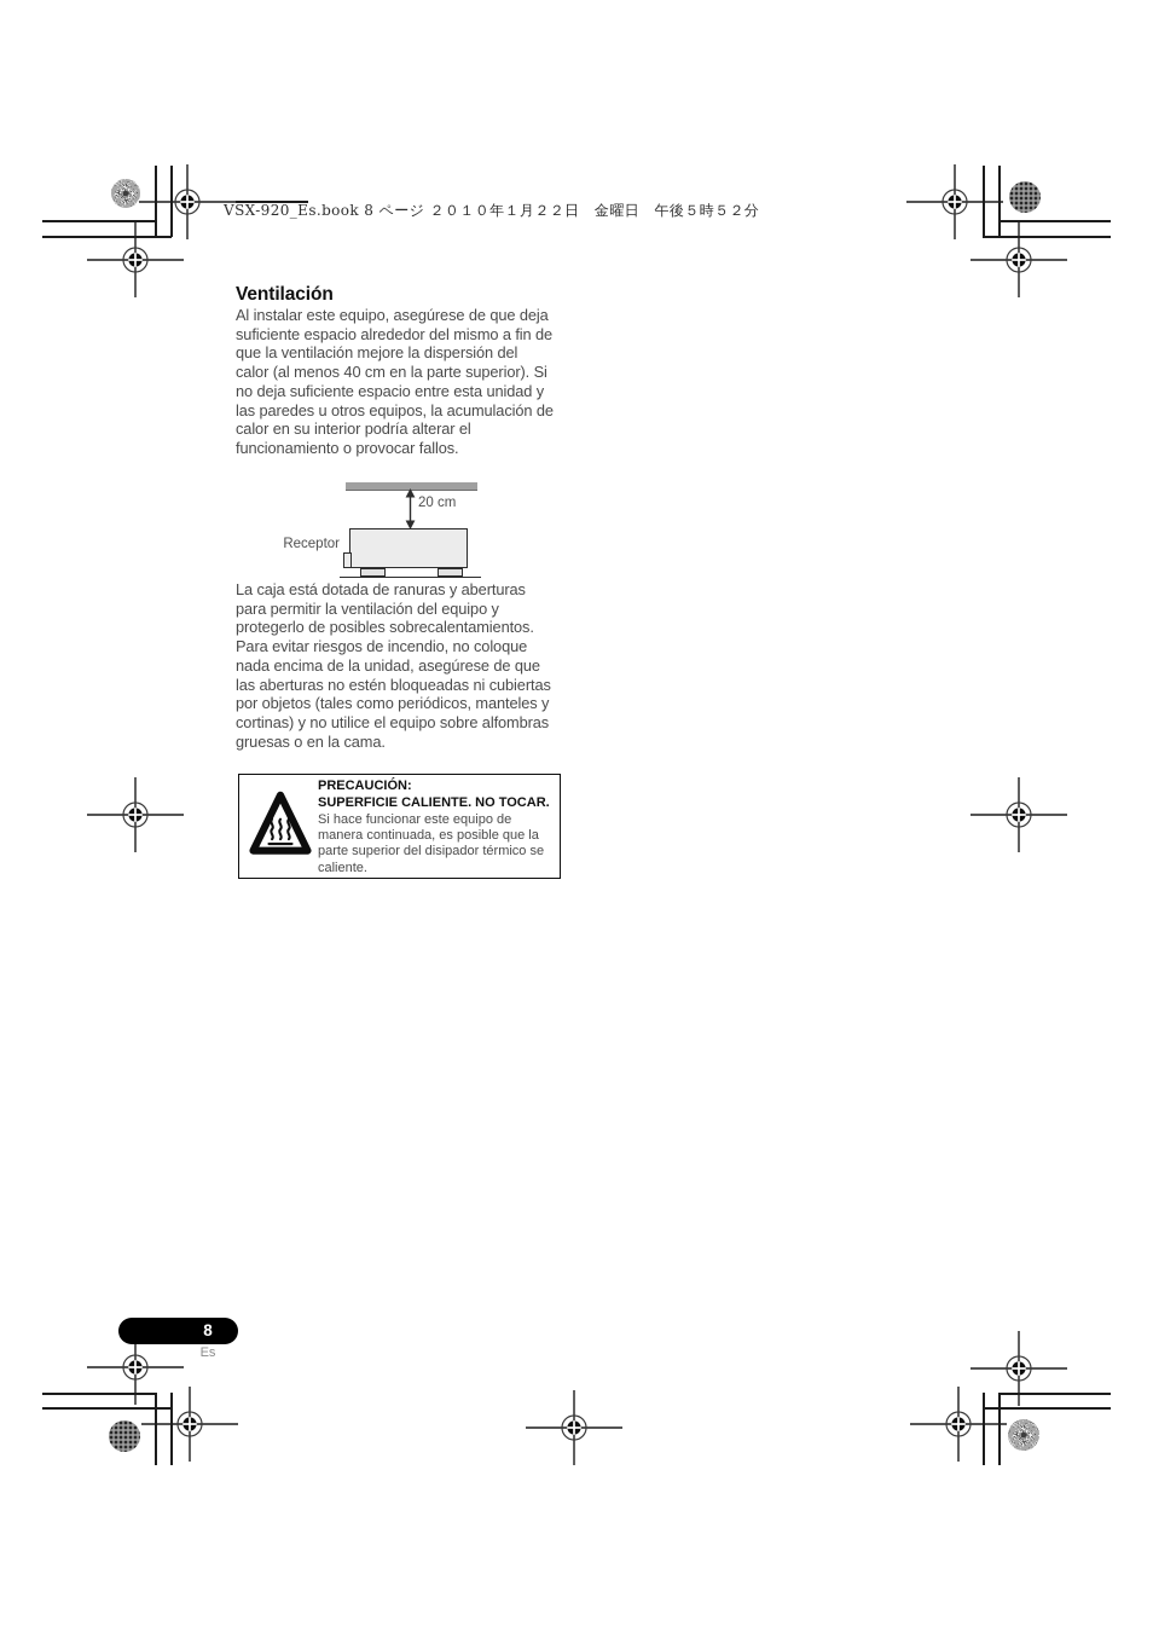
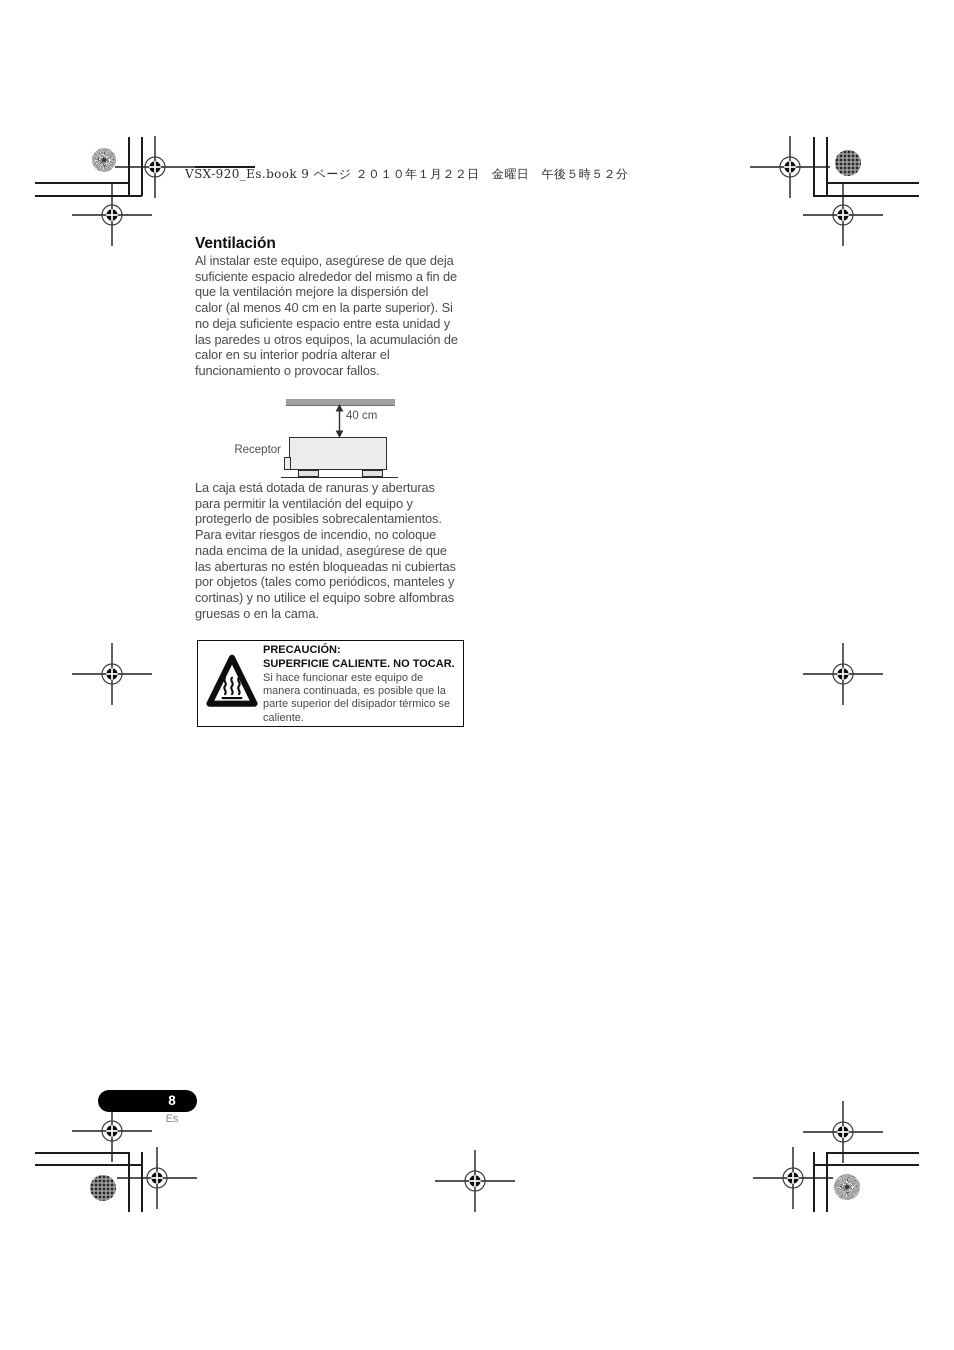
- VSX-920_Es.book 8 ページ ２０１０年１月２２日 金曜日 午後５時５２分
+ VSX-920_Es.book 9 ページ ２０１０年１月２２日 金曜日 午後５時５２分
  Ventilación
  Al instalar este equipo, asegúrese de que deja
  suficiente espacio alrededor del mismo a fin de
  que la ventilación mejore la dispersión del
  calor (al menos 40 cm en la parte superior). Si
  no deja suficiente espacio entre esta unidad y
  las paredes u otros equipos, la acumulación de
  calor en su interior podría alterar el
  funcionamiento o provocar fallos.
- 20 cm
+ 40 cm
  Receptor
  La caja está dotada de ranuras y aberturas
  para permitir la ventilación del equipo y
  protegerlo de posibles sobrecalentamientos.
  Para evitar riesgos de incendio, no coloque
  nada encima de la unidad, asegúrese de que
  las aberturas no estén bloqueadas ni cubiertas
  por objetos (tales como periódicos, manteles y
  cortinas) y no utilice el equipo sobre alfombras
  gruesas o en la cama.
  PRECAUCIÓN:
  SUPERFICIE CALIENTE. NO TOCAR.
  Si hace funcionar este equipo de
  manera continuada, es posible que la
  parte superior del disipador térmico se
  caliente.
  8
  Es
